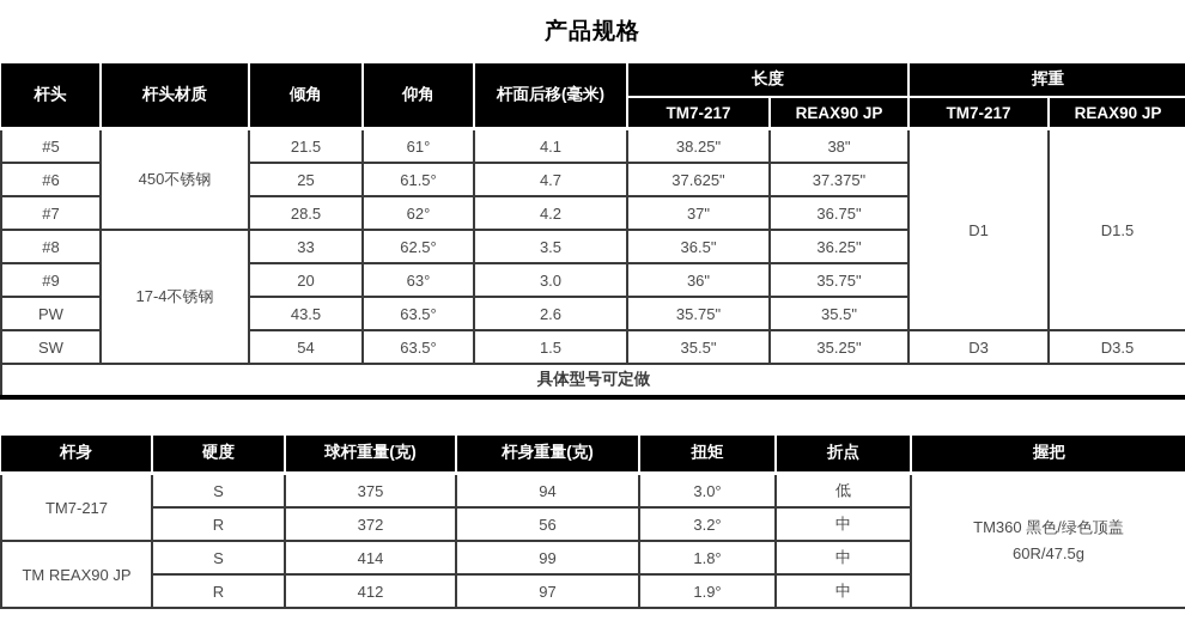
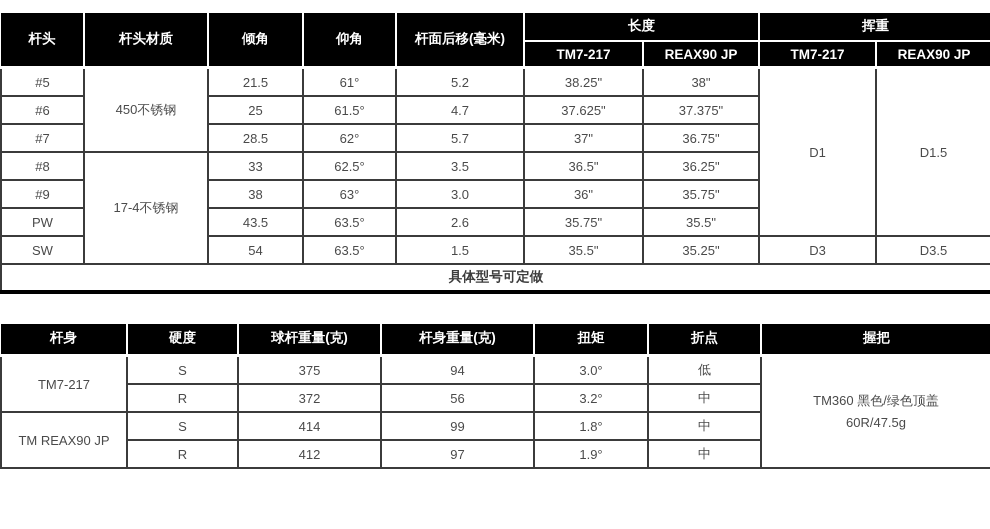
- 产品规格
  杆头	杆头材质	倾角	仰角	杆面后移(毫米)	长度	挥重
  TM7-217	REAX90 JP	TM7-217	REAX90 JP
- #5	450不锈钢	21.5	61°	4.1	38.25"	38"	D1	D1.5
+ #5	450不锈钢	21.5	61°	5.2	38.25"	38"	D1	D1.5
  #6	25	61.5°	4.7	37.625"	37.375"
- #7	28.5	62°	4.2	37"	36.75"
+ #7	28.5	62°	5.7	37"	36.75"
  #8	17-4不锈钢	33	62.5°	3.5	36.5"	36.25"
- #9	20	63°	3.0	36"	35.75"
+ #9	38	63°	3.0	36"	35.75"
  PW	43.5	63.5°	2.6	35.75"	35.5"
  SW	54	63.5°	1.5	35.5"	35.25"	D3	D3.5
  具体型号可定做
  杆身	硬度	球杆重量(克)	杆身重量(克)	扭矩	折点	握把
  TM7-217	S	375	94	3.0°	低	TM360 黑色/绿色顶盖 60R/47.5g
  R	372	56	3.2°	中
  TM REAX90 JP	S	414	99	1.8°	中
  R	412	97	1.9°	中
